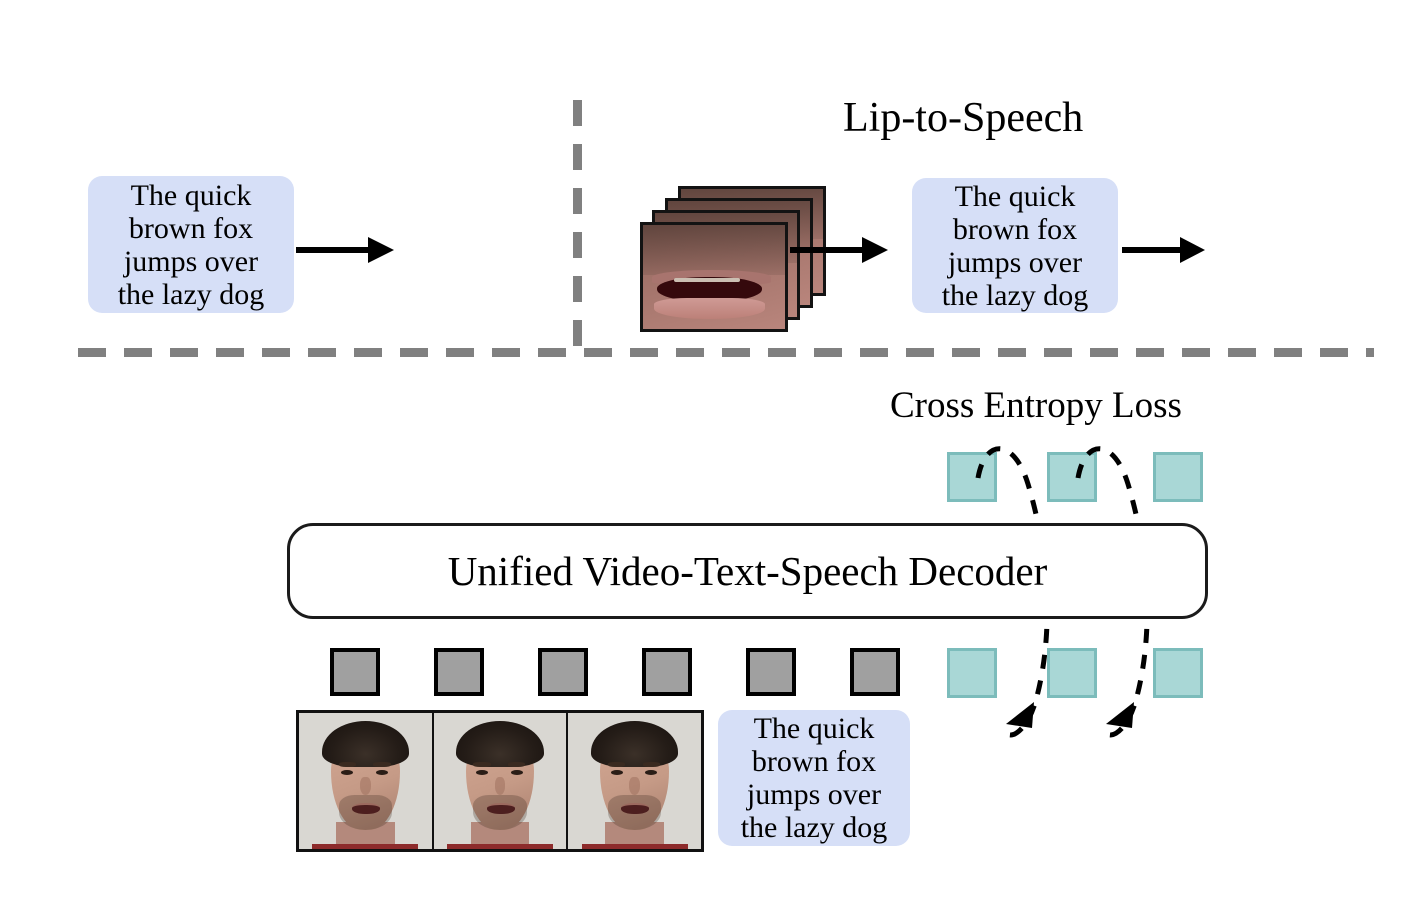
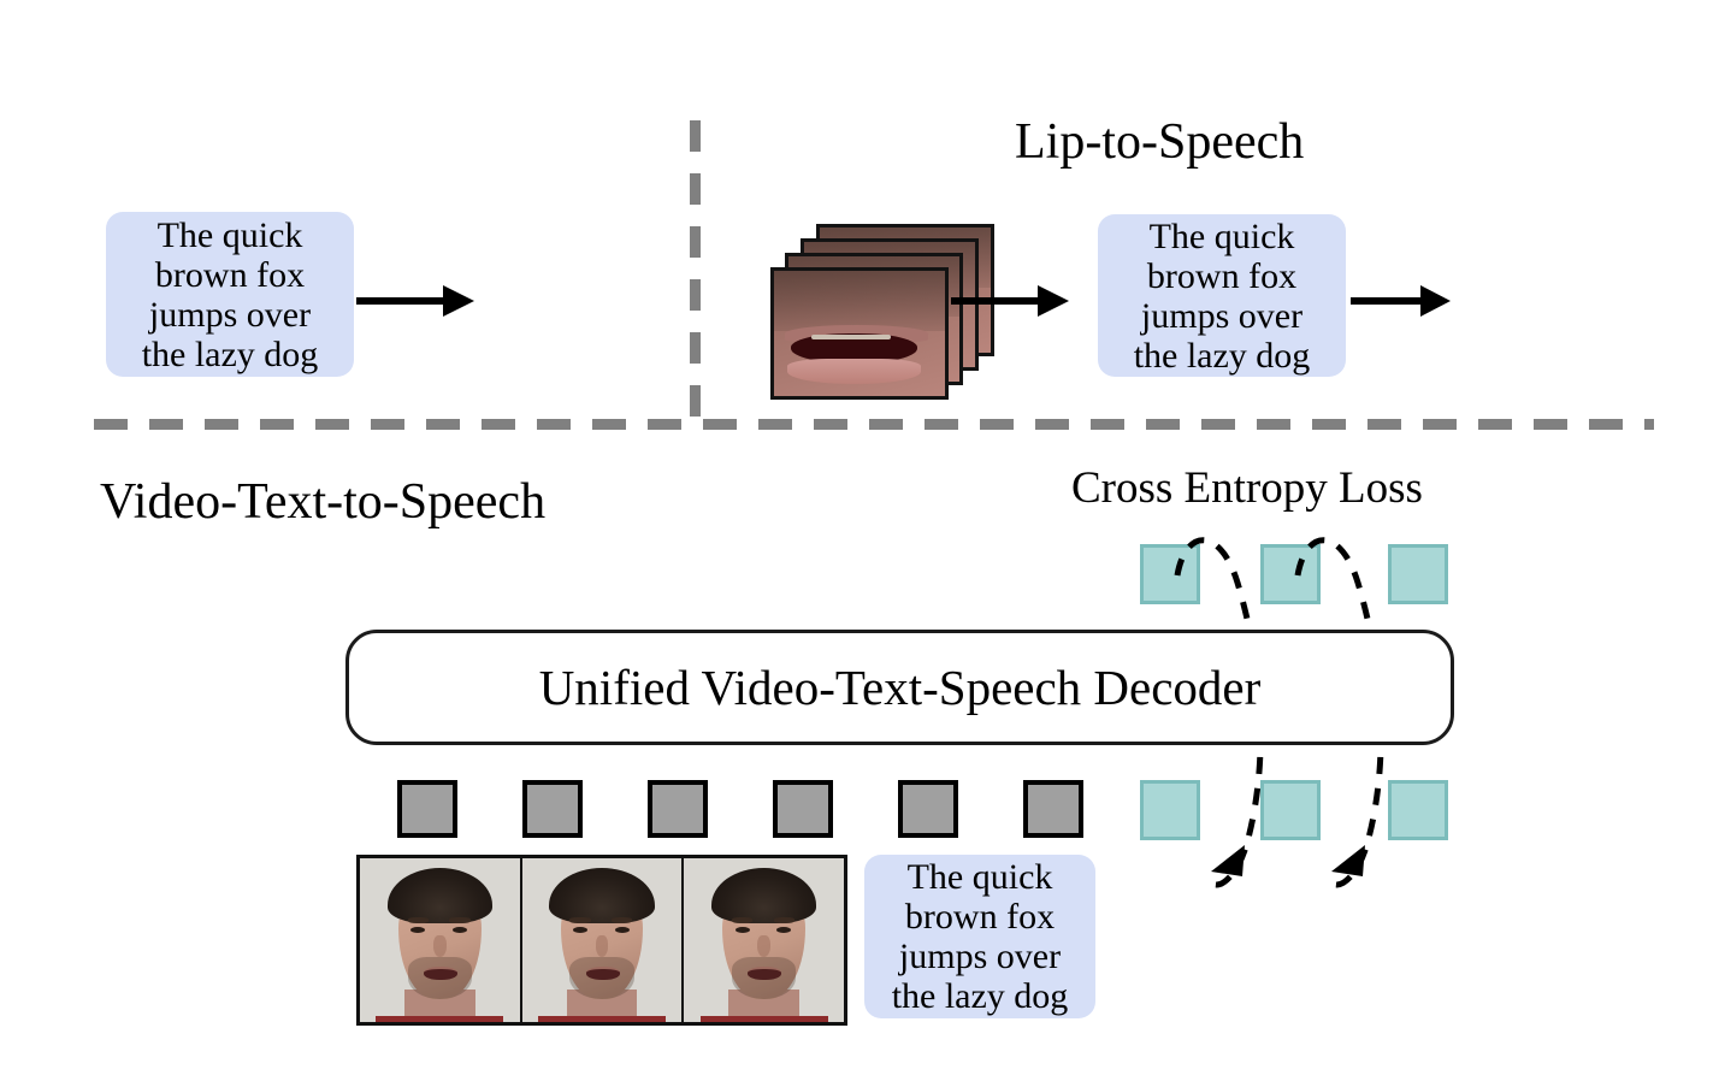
  The quick
  brown fox
  jumps over
  the lazy dog
  Lip-to-Speech
  The quick
  brown fox
  jumps over
  the lazy dog
+ Video-Text-to-Speech
  Cross Entropy Loss
  Unified Video-Text-Speech Decoder
  The quick
  brown fox
  jumps over
  the lazy dog
